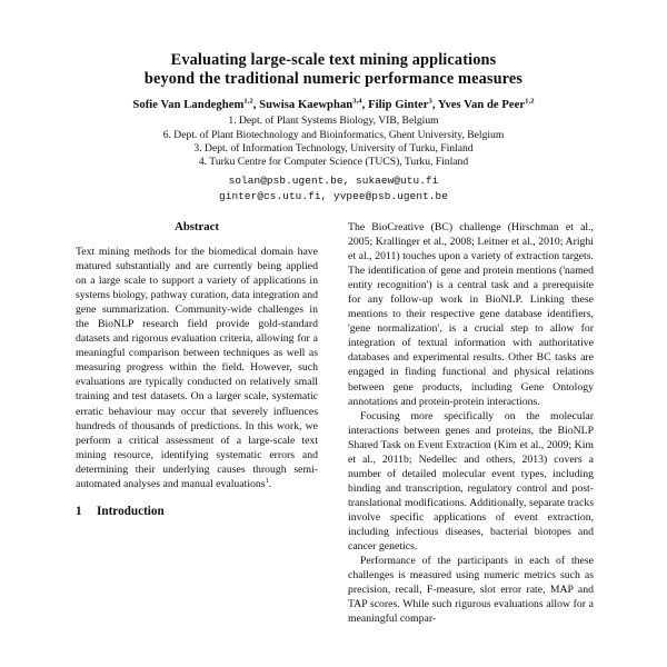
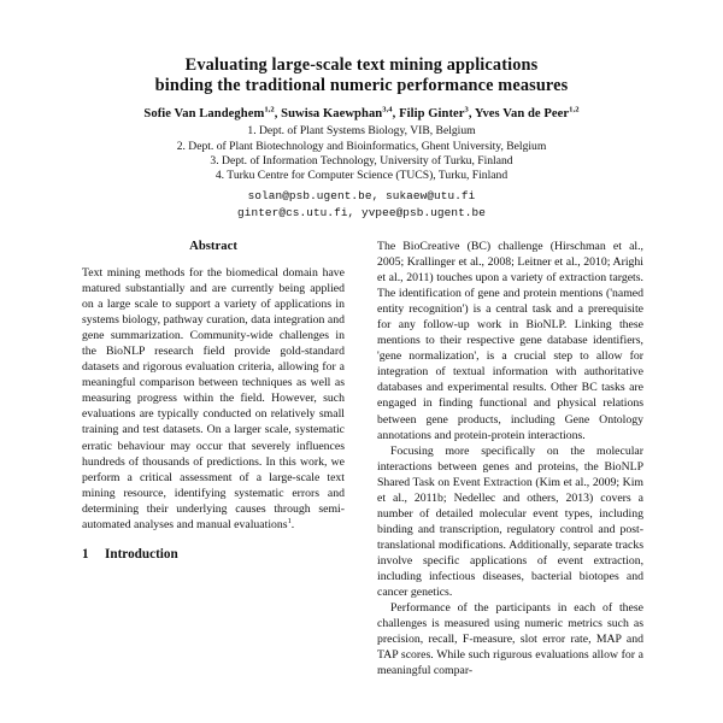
  Evaluating large-scale text mining applications
- beyond the traditional numeric performance measures
+ binding the traditional numeric performance measures
  Sofie Van Landeghem , Suwisa Kaewphan , Filip Ginter , Yves Van de Peer
  1. Dept. of Plant Systems Biology, VIB, Belgium
- 6. Dept. of Plant Biotechnology and Bioinformatics, Ghent University, Belgium
+ 2. Dept. of Plant Biotechnology and Bioinformatics, Ghent University, Belgium
  3. Dept. of Information Technology, University of Turku, Finland
  4. Turku Centre for Computer Science (TUCS), Turku, Finland
  solan@psb.ugent.be, sukaew@utu.fi
  ginter@cs.utu.fi, yvpee@psb.ugent.be
  Abstract
  Text mining methods for the biomedical domain have matured substantially and are currently being applied on a large scale to support a variety of applications in systems biology, pathway curation, data integration and gene summarization. Community-wide challenges in the BioNLP research field provide gold-standard datasets and rigorous evaluation criteria, allowing for a meaningful comparison between techniques as well as measuring progress within the field. However, such evaluations are typically conducted on relatively small training and test datasets. On a larger scale, systematic erratic behaviour may occur that severely influences hundreds of thousands of predictions. In this work, we perform a critical assessment of a large-scale text mining resource, identifying systematic errors and determining their underlying causes through semi-automated analyses and manual evaluations .
  1 Introduction
  The BioCreative (BC) challenge (Hirschman et al., 2005; Krallinger et al., 2008; Leitner et al., 2010; Arighi et al., 2011) touches upon a variety of extraction targets. The identification of gene and protein mentions ('named entity recognition') is a central task and a prerequisite for any follow-up work in BioNLP. Linking these mentions to their respective gene database identifiers, 'gene normalization', is a crucial step to allow for integration of textual information with authoritative databases and experimental results. Other BC tasks are engaged in finding functional and physical relations between gene products, including Gene Ontology annotations and protein-protein interactions.
  Focusing more specifically on the molecular interactions between genes and proteins, the BioNLP Shared Task on Event Extraction (Kim et al., 2009; Kim et al., 2011b; Nedellec and others, 2013) covers a number of detailed molecular event types, including binding and transcription, regulatory control and post-translational modifications. Additionally, separate tracks involve specific applications of event extraction, including infectious diseases, bacterial biotopes and cancer genetics.
  Performance of the participants in each of these challenges is measured using numeric metrics such as precision, recall, F-measure, slot error rate, MAP and TAP scores. While such rigurous evaluations allow for a meaningful compar-
